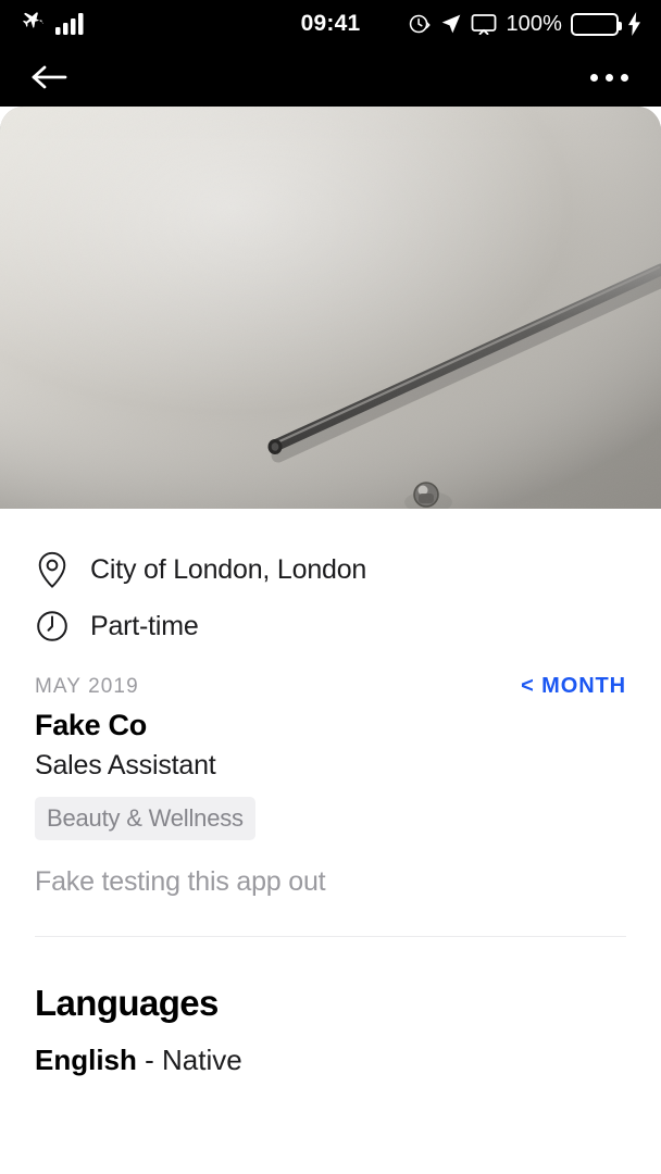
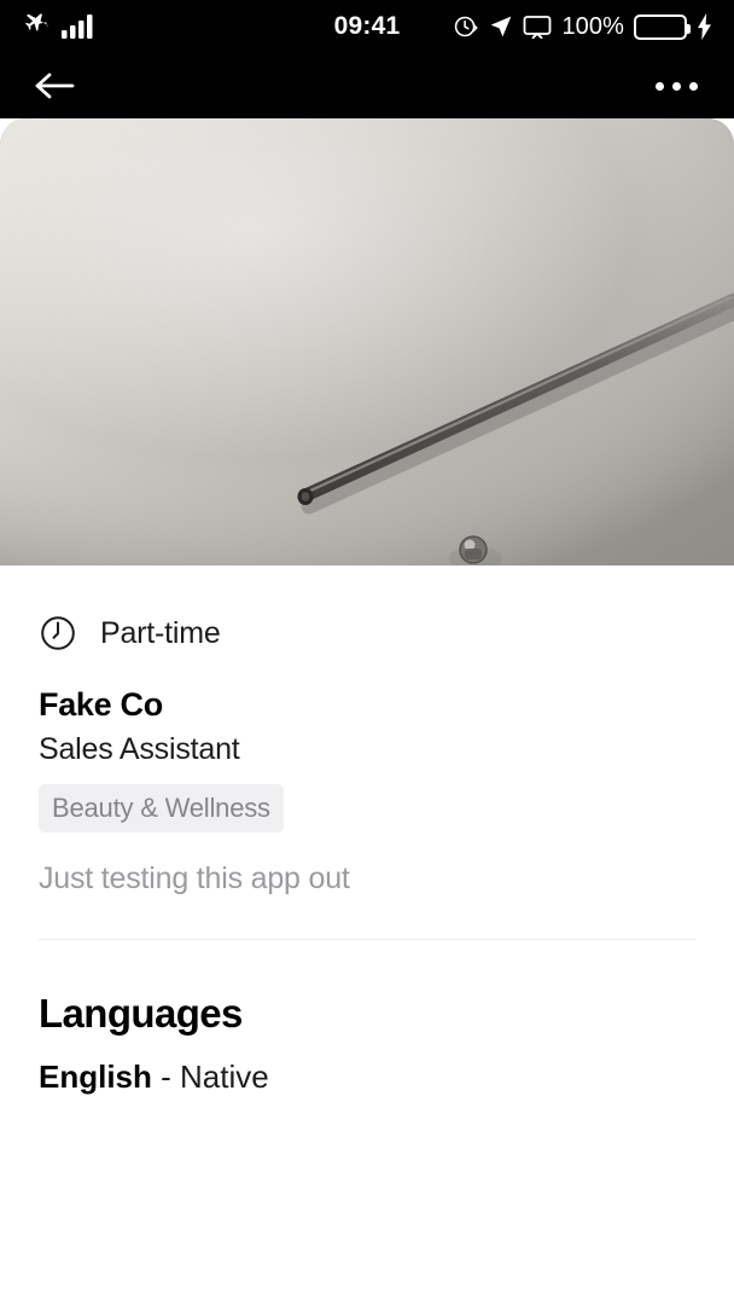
  09:41
  100%
- City of London, London
  Part-time
- MAY 2019
- < MONTH
  Fake Co
  Sales Assistant
  Beauty & Wellness
- Fake testing this app out
+ Just testing this app out
  Languages
  English - Native
